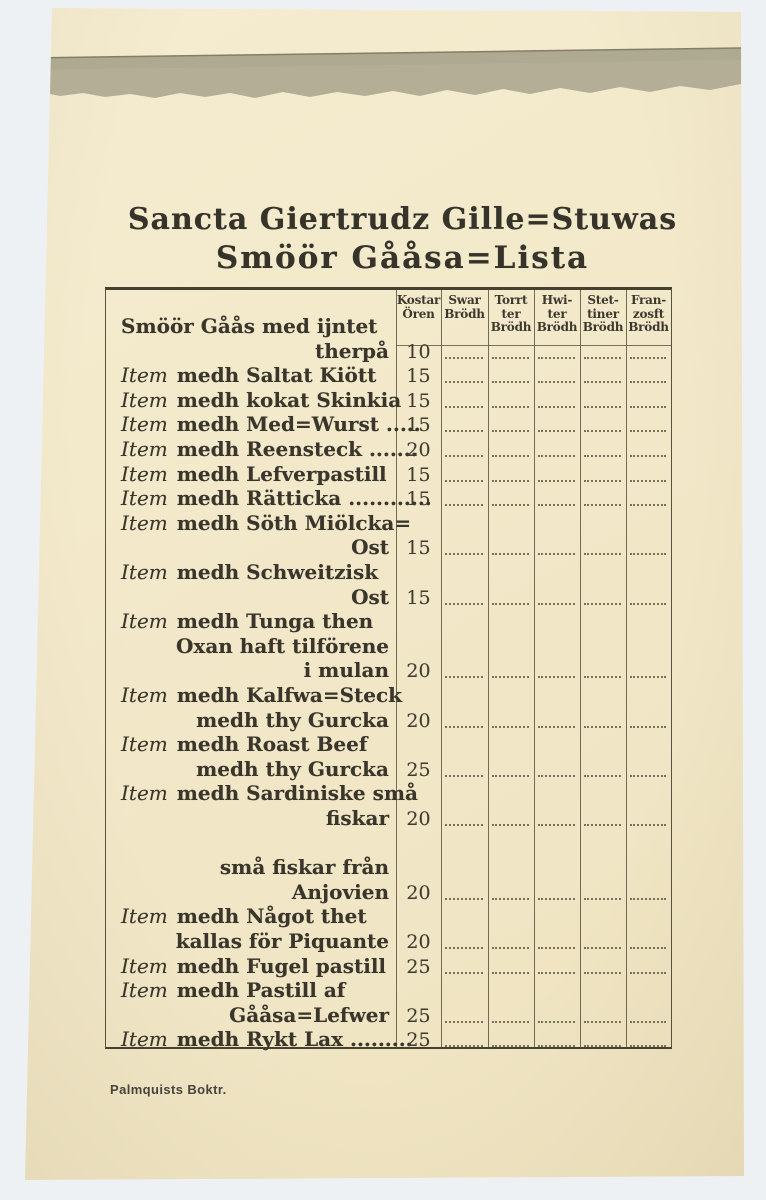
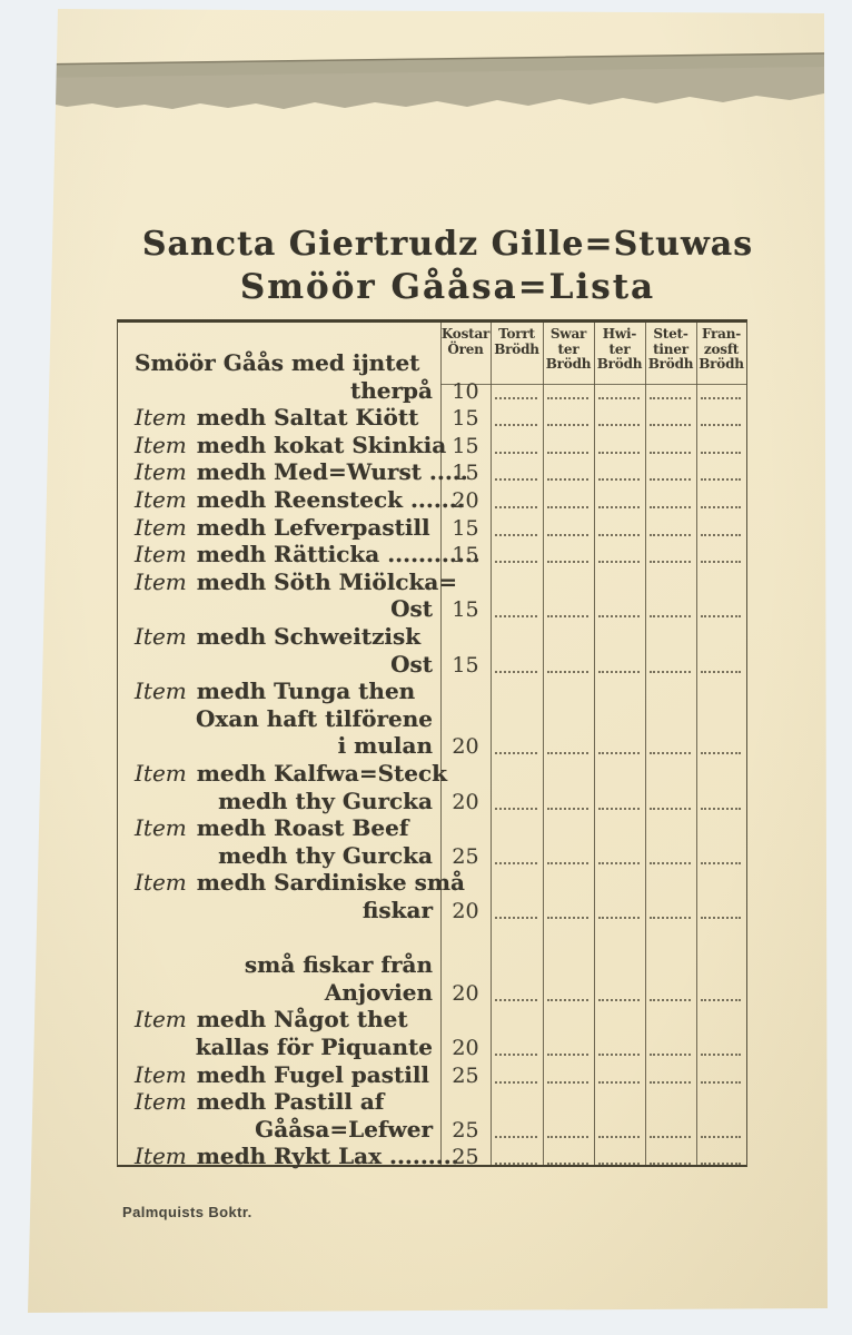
  Sancta Giertrudz Gille=Stuwas
  Smöör Gååsa=Lista
  Kostar
  Ören
- Swar
+ Torrt
  Brödh
- Torrt
+ Swar
  ter
  Brödh
  Hwi-
  ter
  Brödh
  Stet-
  tiner
  Brödh
  Fran-
  zosft
  Brödh
  Smöör Gåås med ijntet
  therpå
  10
  Item medh Saltat Kiött
  15
  Item medh kokat Skinkia
  15
  Item medh Med=Wurst .....
  15
  Item medh Reensteck .......
  20
  Item medh Lefverpastill
  15
  Item medh Rätticka ............
  15
  Item medh Söth Miölcka=
  Ost
  15
  Item medh Schweitzisk
  Ost
  15
  Item medh Tunga then
  Oxan haft tilförene
  i mulan
  20
  Item medh Kalfwa=Steck
  medh thy Gurcka
  20
  Item medh Roast Beef
  medh thy Gurcka
  25
  Item medh Sardiniske små
  fiskar
  20
  små fiskar från
  Anjovien
  20
  Item medh Något thet
  kallas för Piquante
  20
  Item medh Fugel pastill
  25
  Item medh Pastill af
  Gååsa=Lefwer
  25
  Item medh Rykt Lax .........
  25
  Palmquists Boktr.
